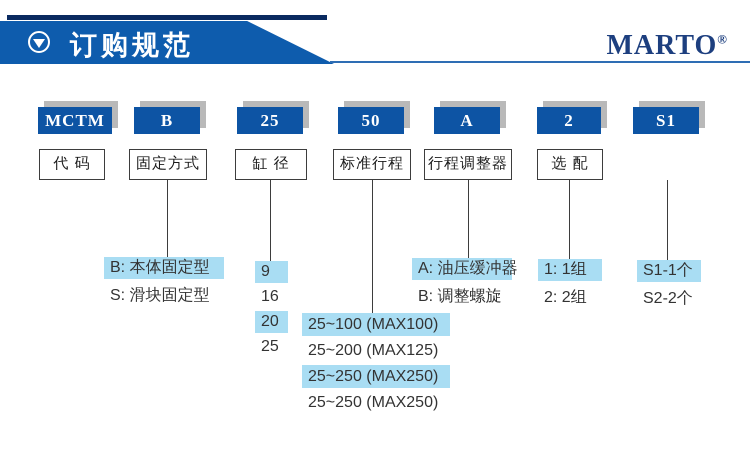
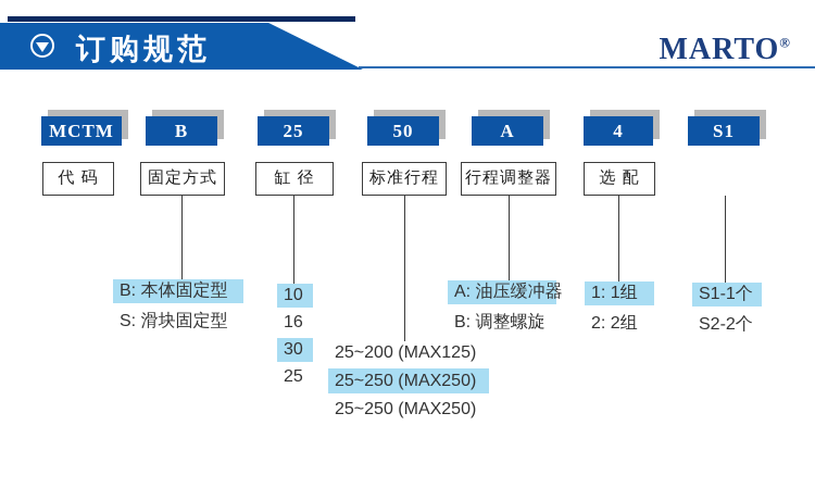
  订购规范
  MARTO®
  MCTM
  B
  25
  50
  A
- 2
+ 4
  S1
  代 码
  固定方式
  缸 径
  标准行程
  行程调整器
  选 配
  B: 本体固定型
  S: 滑块固定型
- 9
+ 10
  16
- 20
+ 30
  25
- 25~100 (MAX100)
  25~200 (MAX125)
  25~250 (MAX250)
  25~250 (MAX250)
  A: 油压缓冲器
  B: 调整螺旋
  1: 1组
  2: 2组
  S1-1个
  S2-2个
